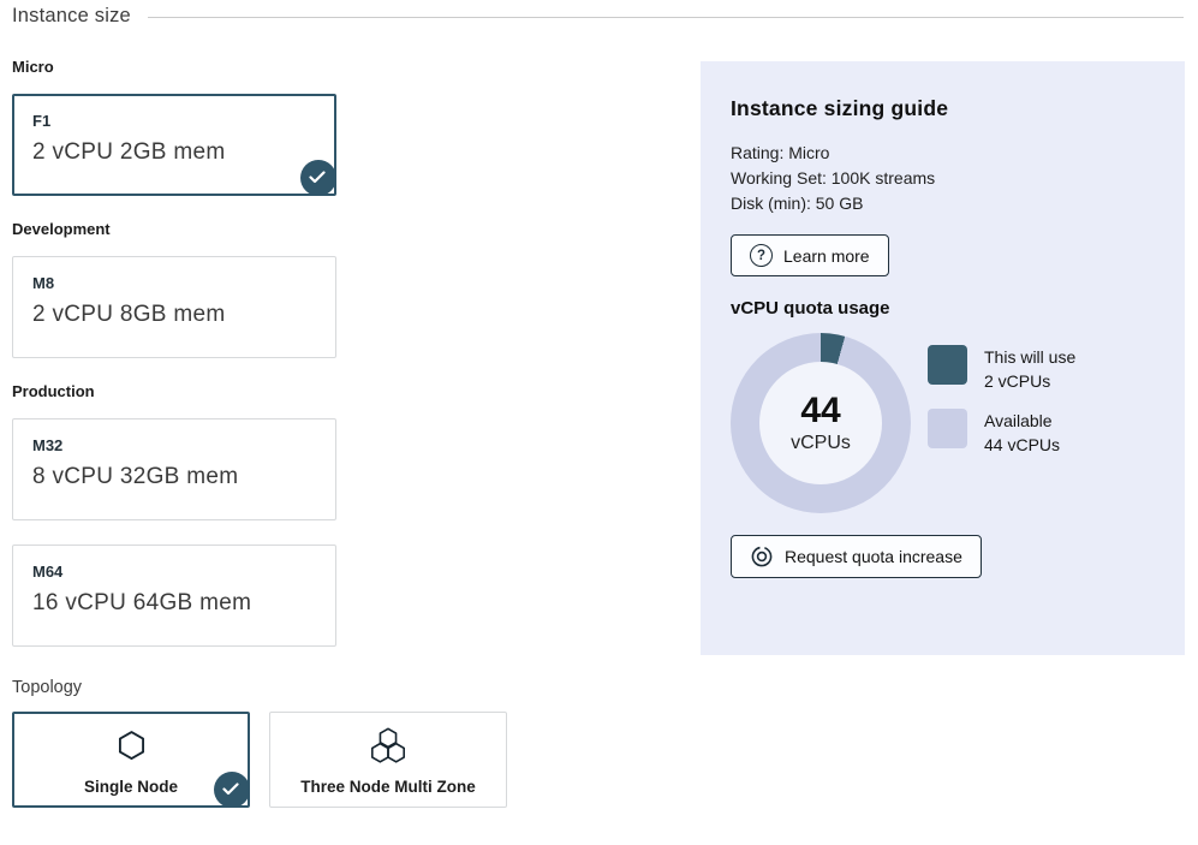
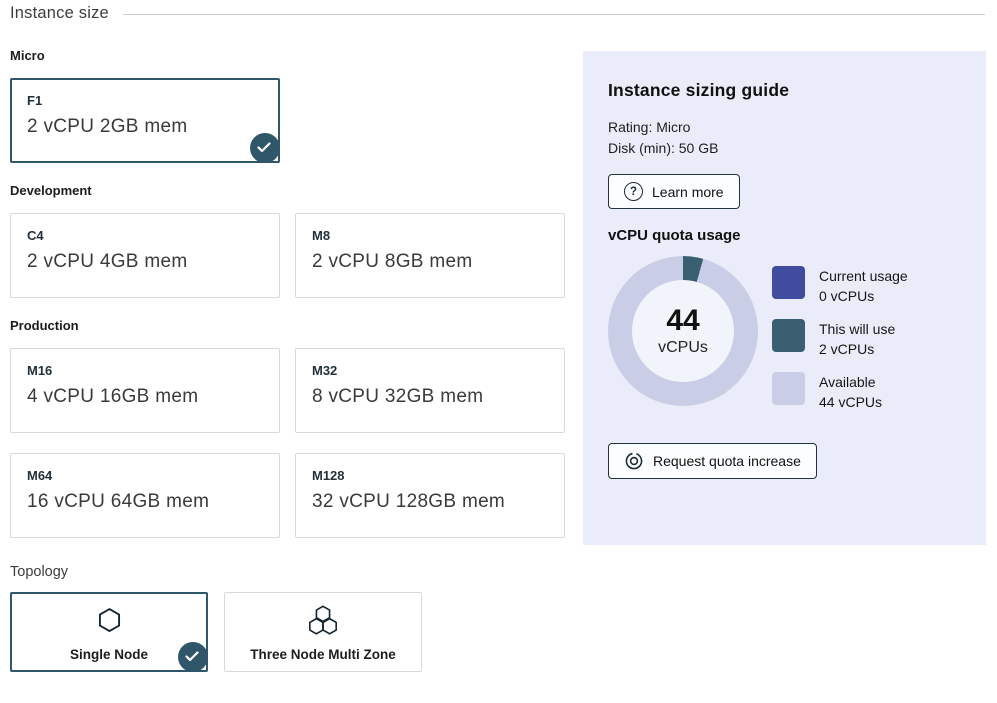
  Instance size
  Micro
  F1
  2 vCPU 2GB mem
  Development
+ C4
+ 2 vCPU 4GB mem
  M8
  2 vCPU 8GB mem
  Production
+ M16
+ 4 vCPU 16GB mem
  M32
  8 vCPU 32GB mem
  M64
  16 vCPU 64GB mem
+ M128
+ 32 vCPU 128GB mem
  Topology
  Single Node
  Three Node Multi Zone
  Instance sizing guide
  Rating: Micro
- Working Set: 100K streams
  Disk (min): 50 GB
  ?
  Learn more
  vCPU quota usage
  44
  vCPUs
+ Current usage
+ 0 vCPUs
  This will use
  2 vCPUs
  Available
  44 vCPUs
  Request quota increase
